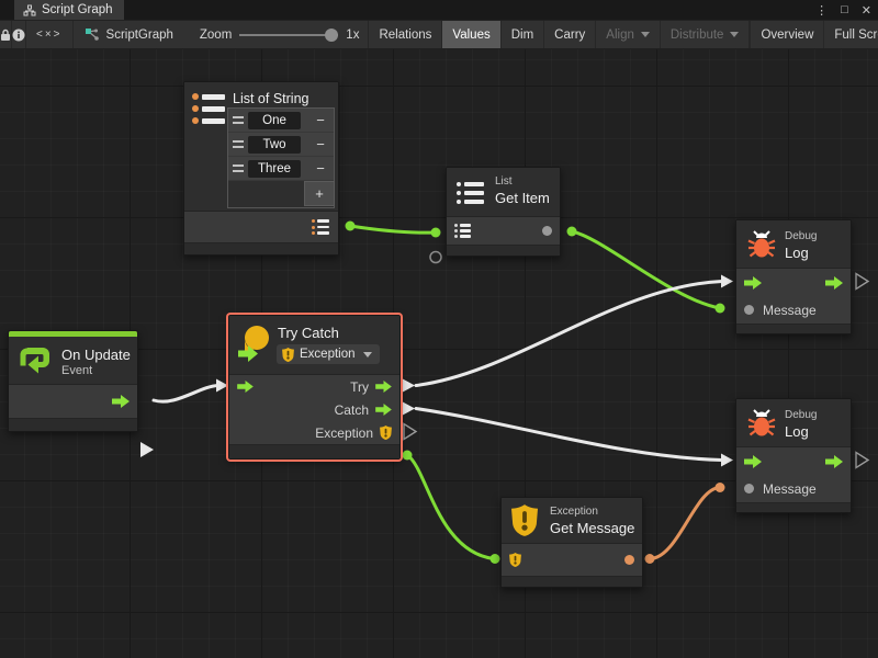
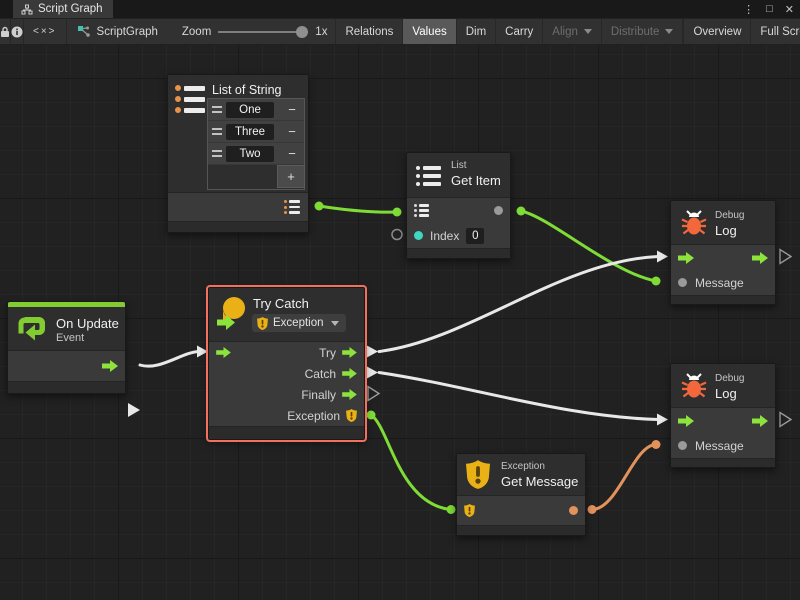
  Script Graph
  ⋮
  □
  ✕
  <×>
  ScriptGraph
  Zoom
  1x
  Relations
  Values
  Dim
  Carry
  Align
  Distribute
  Overview
  Full Scr
  List of String
  One
  −
- Two
+ Three
  −
- Three
+ Two
  −
  +
  List
  Get Item
+ Index
+ 0
  Debug
  Log
  Message
  Try Catch
  Exception
  Try
  Catch
+ Finally
  Exception
  On Update
  Event
  Exception
  Get Message
  Debug
  Log
  Message
